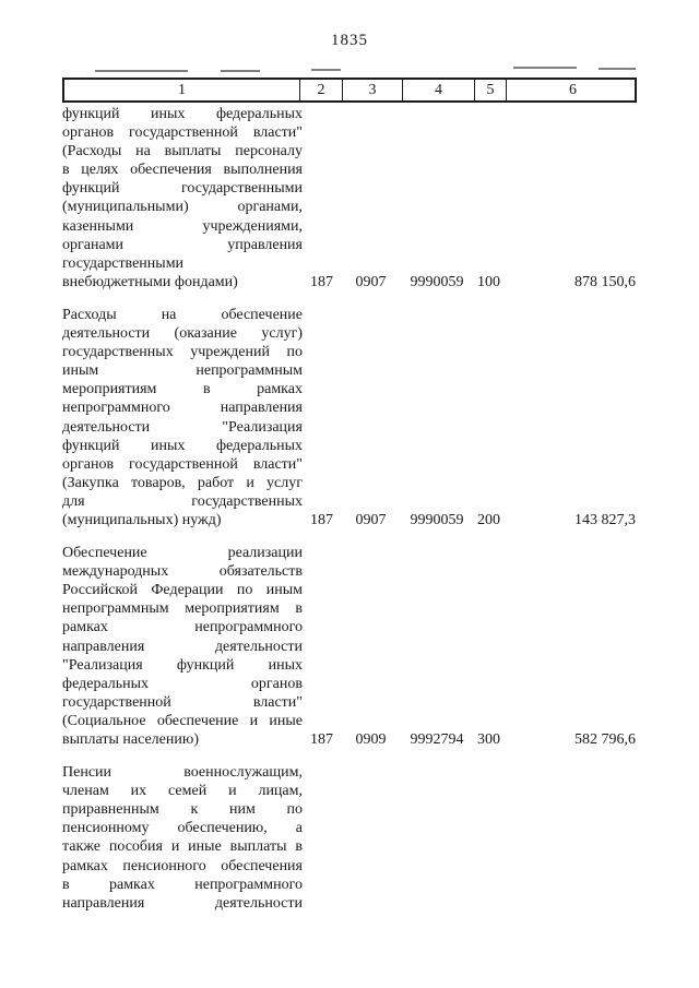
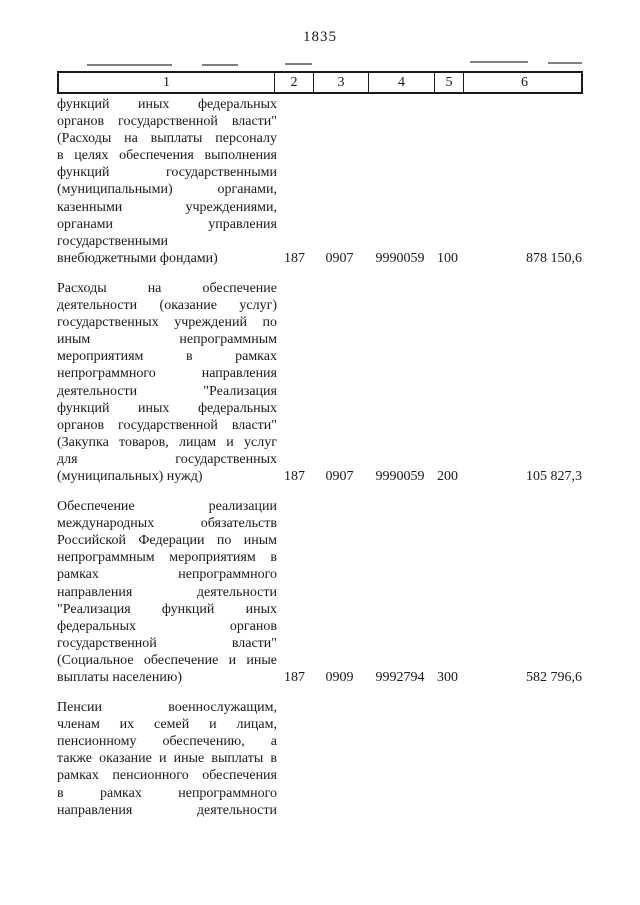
  1835
  1
  2
  3
  4
  5
  6
  функций иных федеральных
  органов государственной власти"
  (Расходы на выплаты персоналу
  в целях обеспечения выполнения
  функций государственными
  (муниципальными) органами,
  казенными учреждениями,
  органами управления
  государственными
  внебюджетными фондами)
  187
  0907
  9990059
  100
  878 150,6
  Расходы на обеспечение
  деятельности (оказание услуг)
  государственных учреждений по
  иным непрограммным
  мероприятиям в рамках
  непрограммного направления
  деятельности "Реализация
  функций иных федеральных
  органов государственной власти"
- (Закупка товаров, работ и услуг
+ (Закупка товаров, лицам и услуг
  для государственных
  (муниципальных) нужд)
  187
  0907
  9990059
  200
- 143 827,3
+ 105 827,3
  Обеспечение реализации
  международных обязательств
  Российской Федерации по иным
  непрограммным мероприятиям в
  рамках непрограммного
  направления деятельности
  "Реализация функций иных
  федеральных органов
  государственной власти"
  (Социальное обеспечение и иные
  выплаты населению)
  187
  0909
  9992794
  300
  582 796,6
  Пенсии военнослужащим,
  членам их семей и лицам,
- приравненным к ним по
  пенсионному обеспечению, а
- также пособия и иные выплаты в
+ также оказание и иные выплаты в
  рамках пенсионного обеспечения
  в рамках непрограммного
  направления деятельности
